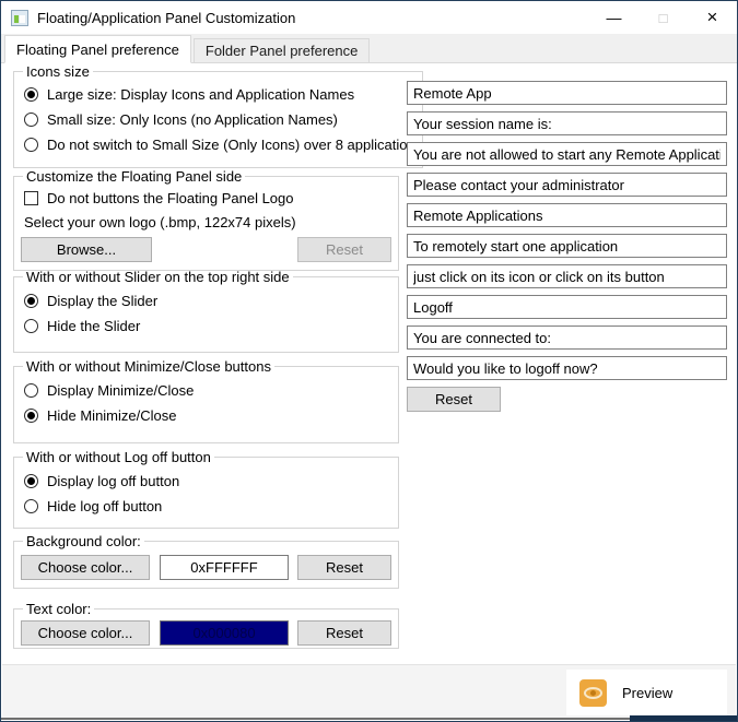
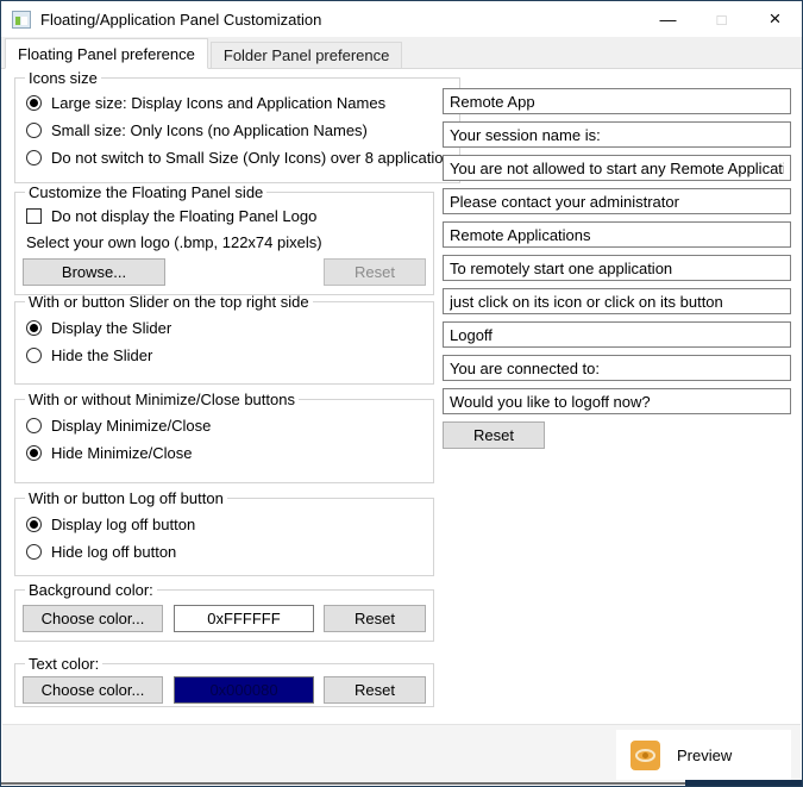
  Floating/Application Panel Customization
  —
  □
  ×
  Floating Panel preference
  Folder Panel preference
  Icons size
  Large size: Display Icons and Application Names
  Small size: Only Icons (no Application Names)
  Do not switch to Small Size (Only Icons) over 8 applicatio
  Customize the Floating Panel side
- Do not buttons the Floating Panel Logo
+ Do not display the Floating Panel Logo
  Select your own logo (.bmp, 122x74 pixels)
  Browse...
  Reset
- With or without Slider on the top right side
+ With or button Slider on the top right side
  Display the Slider
  Hide the Slider
  With or without Minimize/Close buttons
  Display Minimize/Close
  Hide Minimize/Close
- With or without Log off button
+ With or button Log off button
  Display log off button
  Hide log off button
  Background color:
  Choose color...
  0xFFFFFF
  Reset
  Text color:
  Choose color...
  0x000080
  Reset
  Remote App
  Your session name is:
  You are not allowed to start any Remote Applicat
  Please contact your administrator
  Remote Applications
  To remotely start one application
  just click on its icon or click on its button
  Logoff
  You are connected to:
  Would you like to logoff now?
  Reset
  Preview
